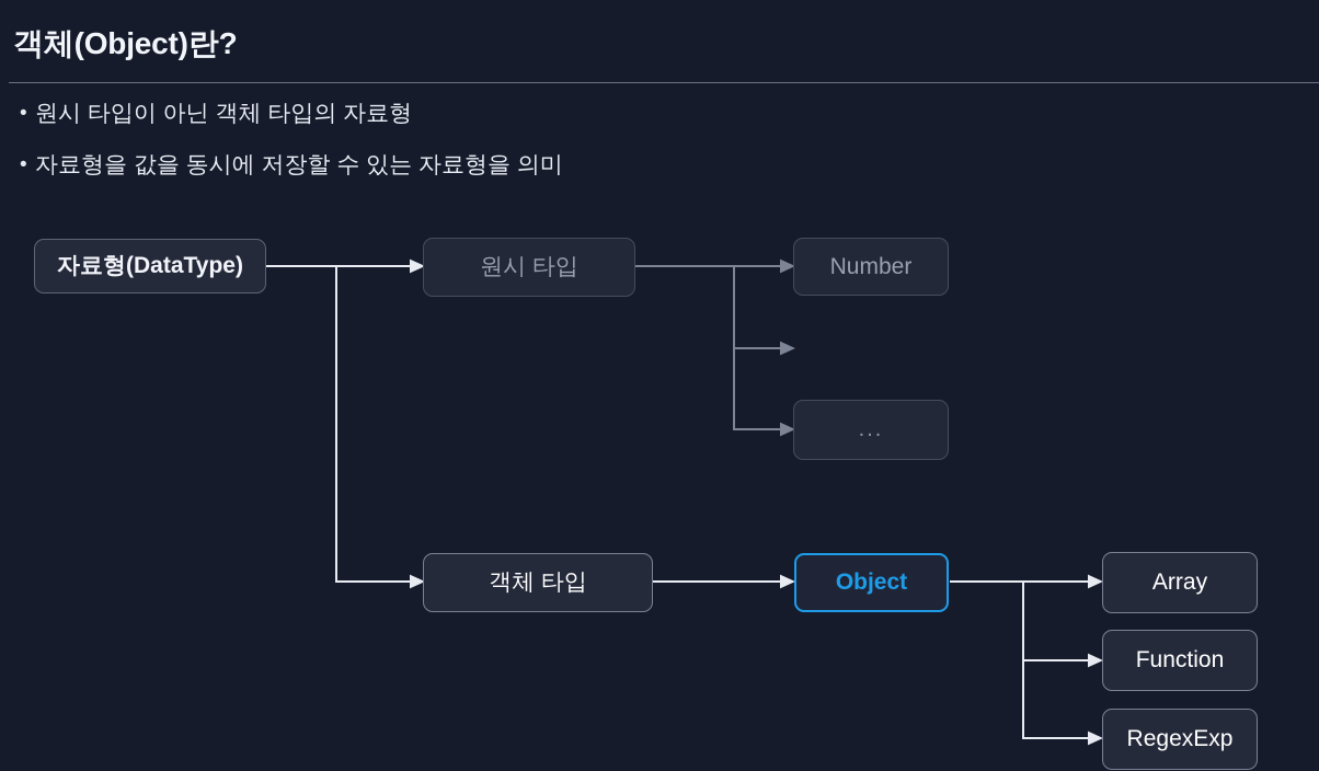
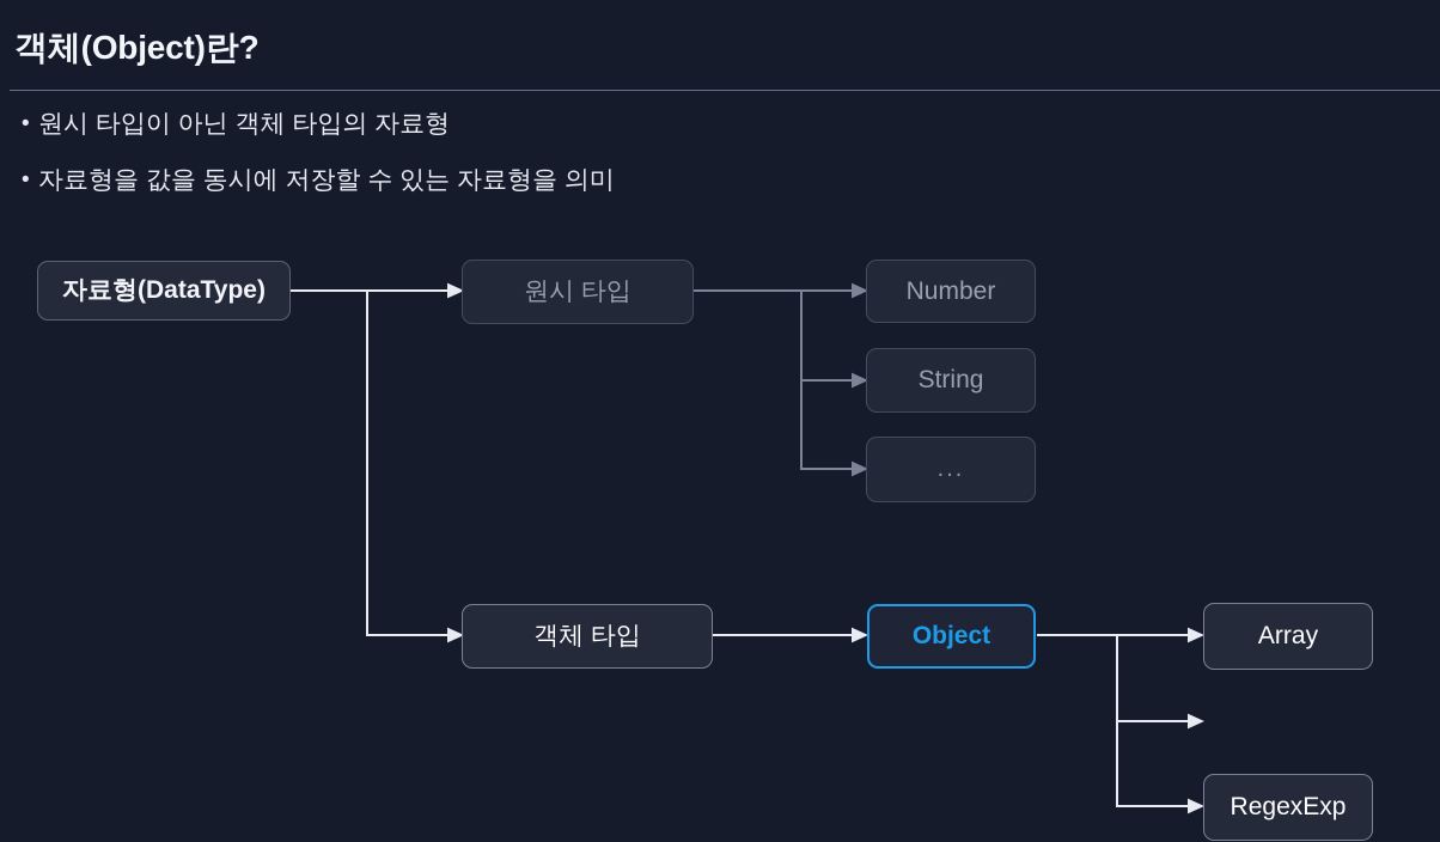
  객체(Object)란?
  •
  원시 타입이 아닌 객체 타입의 자료형
  •
  자료형을 값을 동시에 저장할 수 있는 자료형을 의미
  자료형(DataType)
  원시 타입
  Number
+ String
  ...
  객체 타입
  Object
  Array
- Function
  RegexExp
